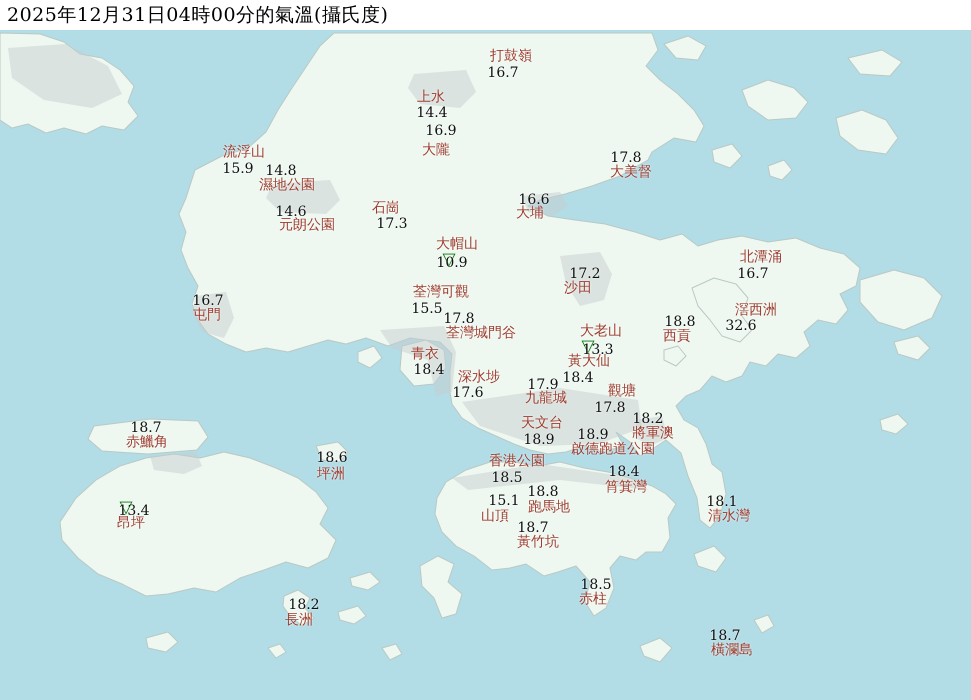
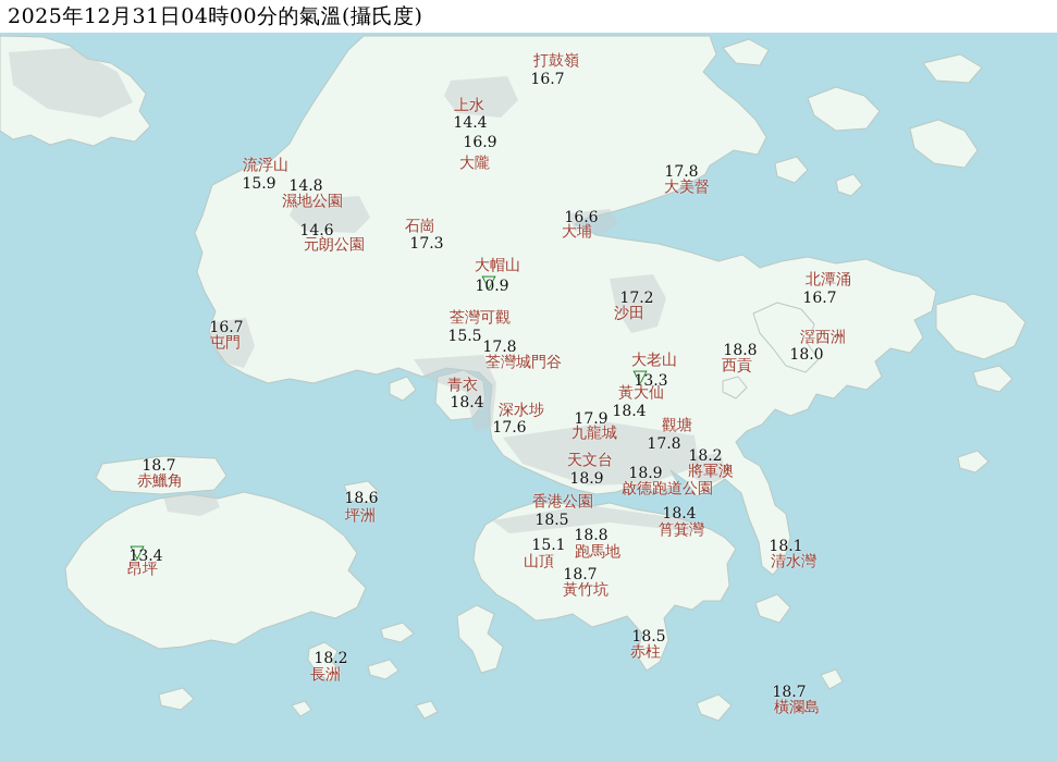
  2025年12月31日04時00分的氣溫(攝氏度)
  16.7
  打鼓嶺
  14.4
  上水
  16.9
  大隴
  15.9
  流浮山
  14.8
  濕地公園
  17.8
  大美督
  17.3
  石崗
  14.6
  元朗公園
  16.6
  大埔
  ▽
  10.9
  大帽山
  16.7
  北潭涌
  17.2
  沙田
  15.5
  荃灣可觀
  16.7
  屯門
- 32.6
+ 18.0
  滘西洲
  18.8
  西貢
  17.8
  荃灣城門谷
  ▽
  13.3
  大老山
  18.4
  青衣
  18.4
  黃大仙
  17.6
  深水埗
  17.9
  九龍城
  17.8
  觀塘
  18.7
  赤鱲角
  18.9
  天文台
  18.2
  將軍澳
  18.9
  啟德跑道公園
  18.6
  坪洲
  18.5
  香港公園
  18.4
  筲箕灣
  ▽
  13.4
  昂坪
  15.1
  山頂
  18.8
  跑馬地
  18.1
  清水灣
  18.7
  黃竹坑
  18.5
  赤柱
  18.2
  長洲
  18.7
  橫瀾島
